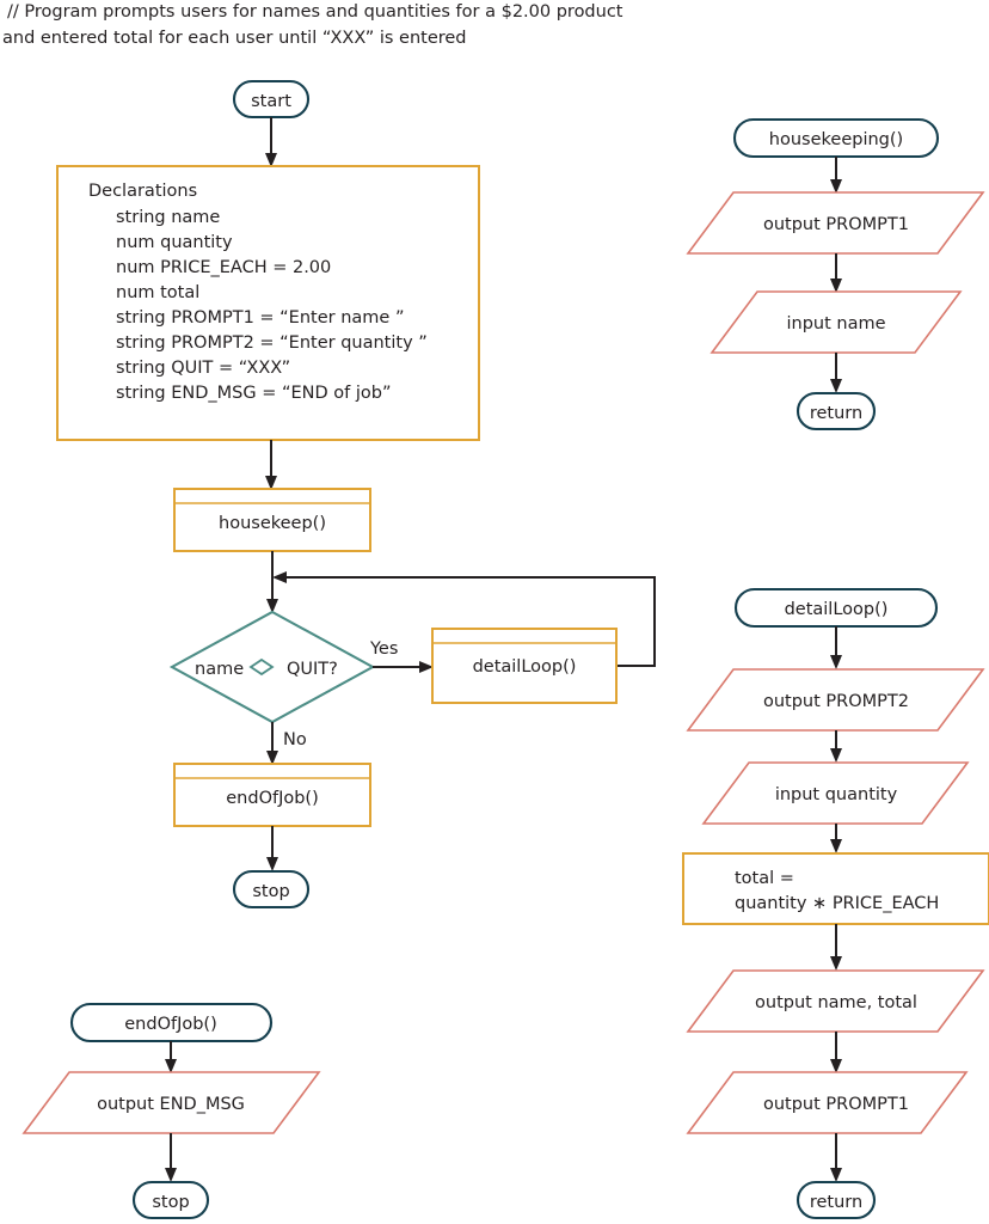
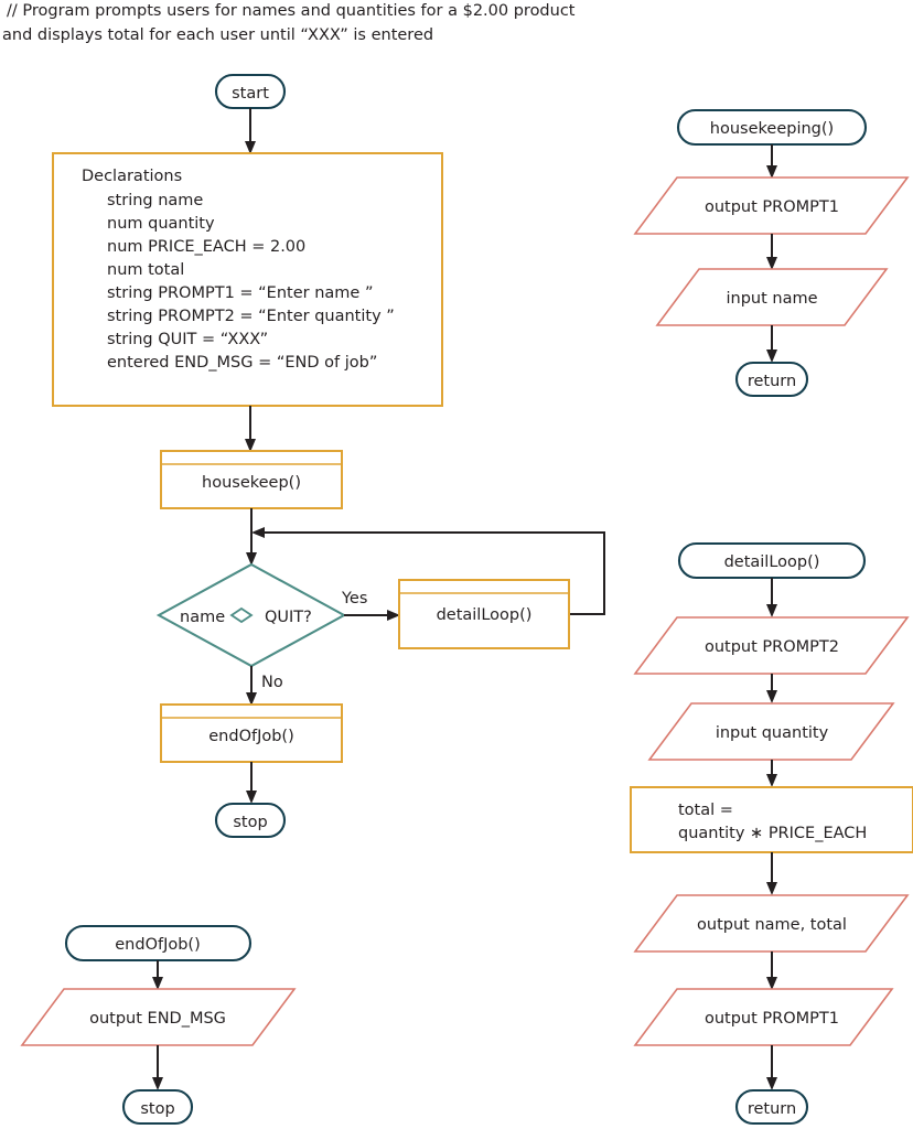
  // Program prompts users for names and quantities for a $2.00 product
- and entered total for each user until “XXX” is entered
+ and displays total for each user until “XXX” is entered
  start
  Declarations
  string name
  num quantity
  num PRICE_EACH = 2.00
  num total
  string PROMPT1 = “Enter name ”
  string PROMPT2 = “Enter quantity ”
  string QUIT = “XXX”
- string END_MSG = “END of job”
+ entered END_MSG = “END of job”
  housekeep()
  name
  QUIT?
  Yes
  detailLoop()
  No
  endOfJob()
  stop
  housekeeping()
  output PROMPT1
  input name
  return
  detailLoop()
  output PROMPT2
  input quantity
  total =
  quantity ∗ PRICE_EACH
  output name, total
  output PROMPT1
  return
  endOfJob()
  output END_MSG
  stop
